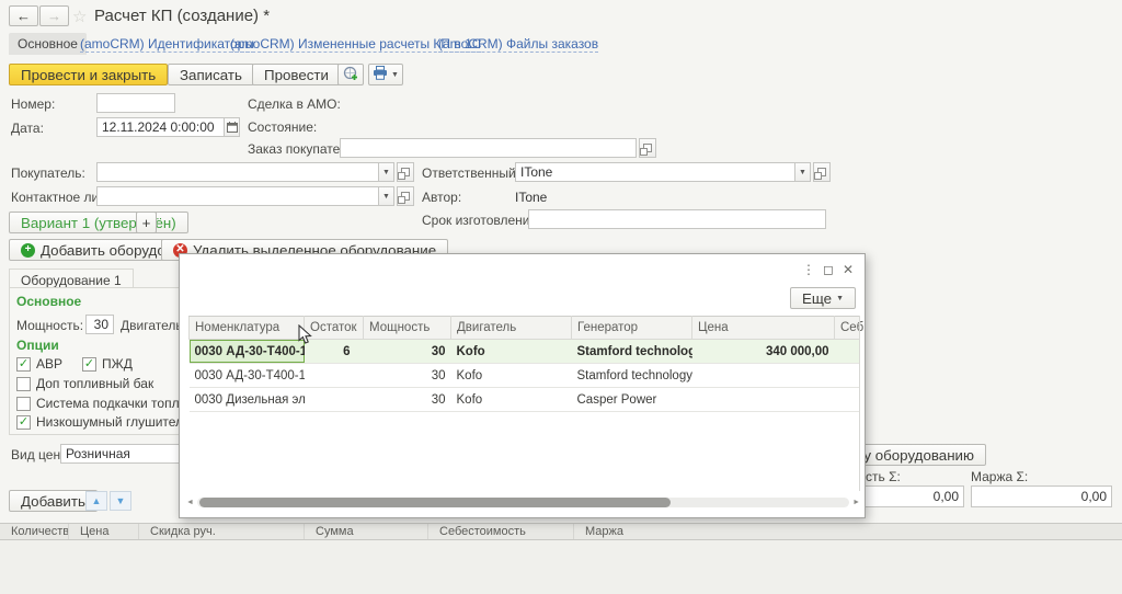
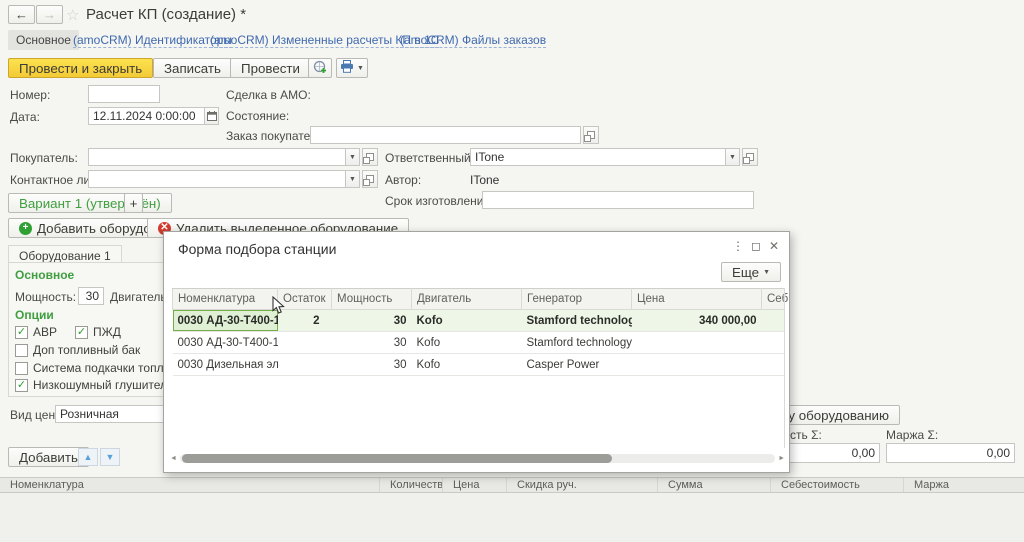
  ←
  →
  ☆
  Расчет КП (создание) *
  Основное
  (amoCRM) Идентификаторы
  (amoCRM) Измененные расчеты КП в 1С
  (amoCRM) Файлы заказов
  Провести и закрыть
  Записать
  Провести
  Номер:
  Сделка в АМО:
  Дата:
  12.11.2024 0:00:00
  Состояние:
  Заказ покупате
  Покупатель:
  Ответственный
  ITone
  Контактное ли
  Автор:
  ITone
  Срок изготовлени
  Вариант 1 (утверён)
  +
  +
  Добавить оборуд
  ✕
  Удалить выделенное оборудование
  Оборудование 1
  Основное
  Мощность:
  30
  Двигател
  Опции
  ✓
  АВР
  ✓
  ПЖД
  Доп топливный бак
  Система подкачки топл
  ✓
  Низкошумный глушите
  Вид цен
  Розничная
  Добавить
  ▲
  ▼
  у оборудованию
  сть Σ:
  0,00
  Маржа Σ:
  0,00
+ Номенклатура
  Количеств
  Цена
  Скидка руч.
  Сумма
  Себестоимость
  Маржа
+ Форма подбора станции
  ⋮
  ◻
  ✕
  Еще
  Номенклатура	Остаток	Мощность	Двигатель	Генератор	Цена	Се
- 0030 АД-30-Т400-1	6	30	Kofo	Stamford technolo	340 000,00
+ 0030 АД-30-Т400-1	2	30	Kofo	Stamford technolo	340 000,00
  0030 АД-30-Т400-1		30	Kofo	Stamford technology
  0030 Дизельная эл		30	Kofo	Casper Power
